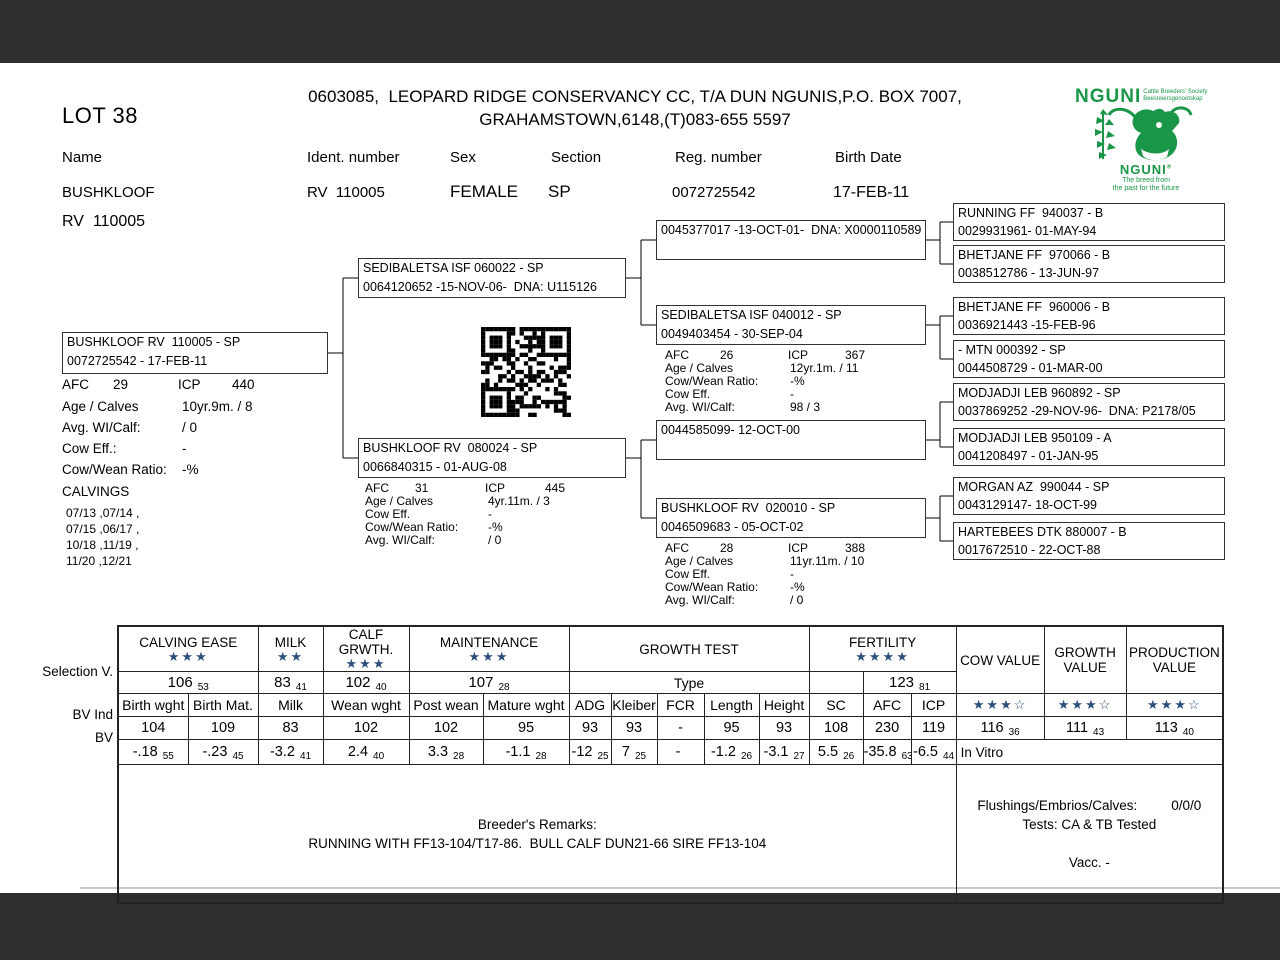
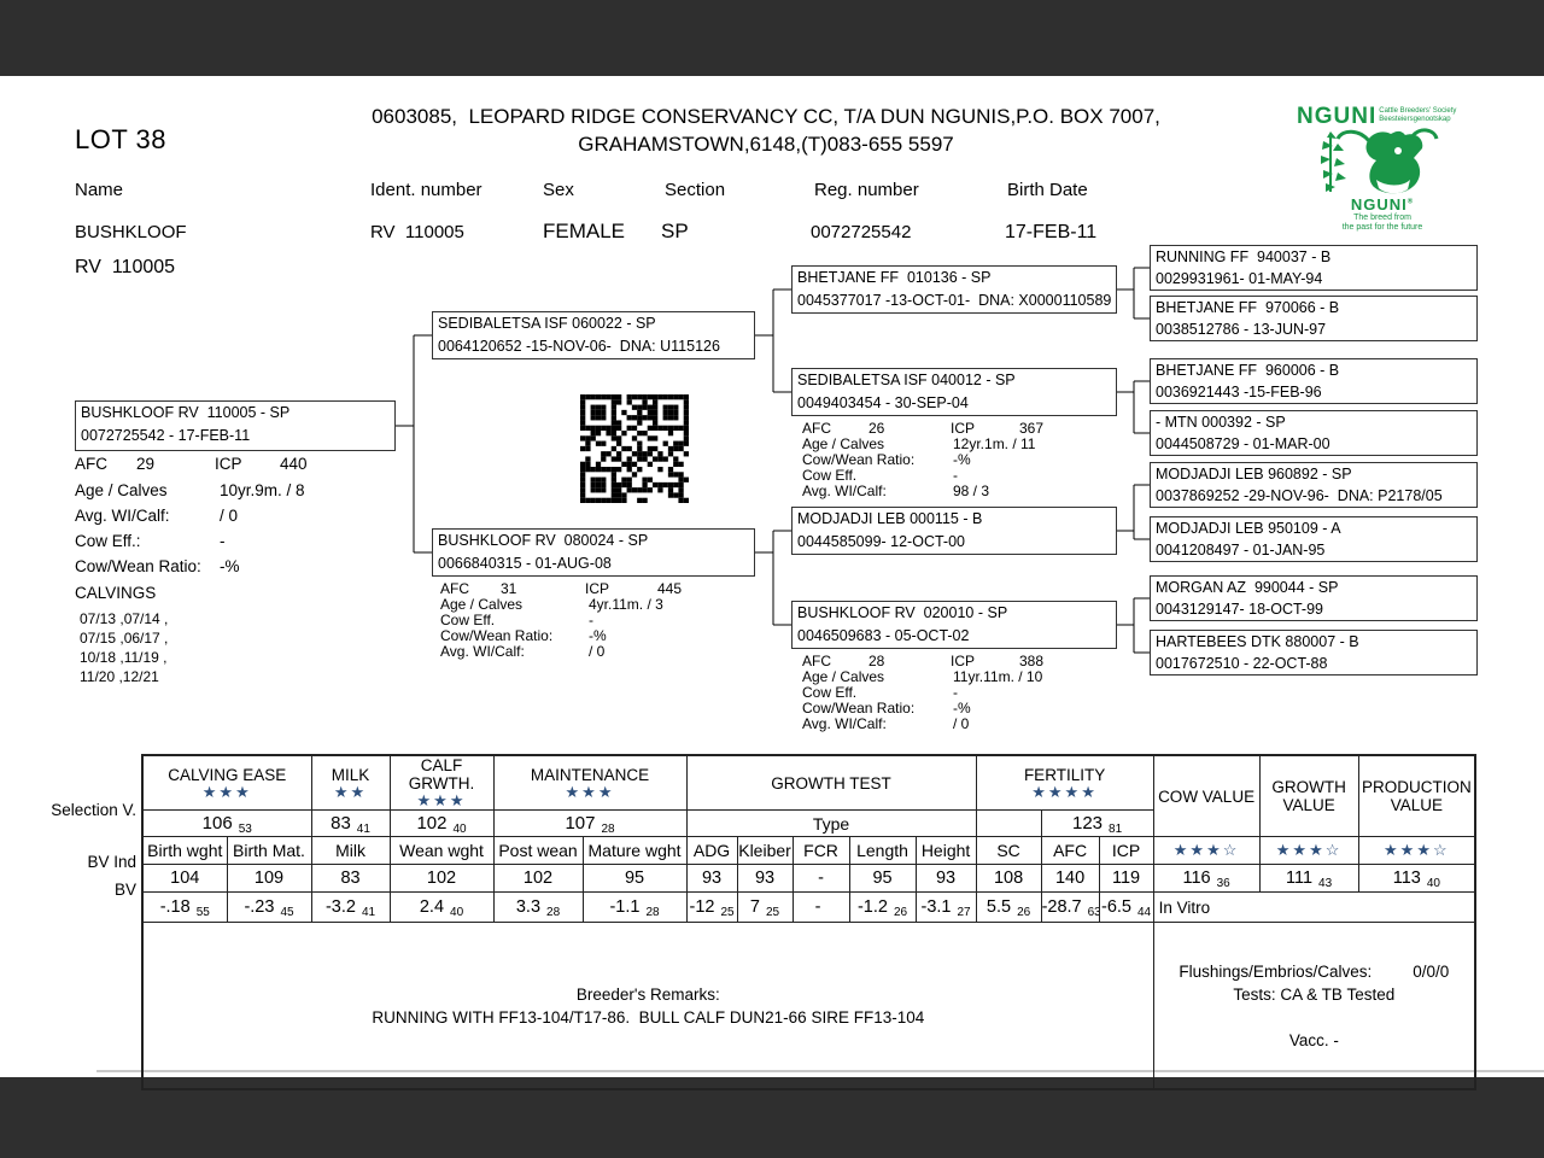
  LOT 38
  0603085, LEOPARD RIDGE CONSERVANCY CC, T/A DUN NGUNIS,P.O. BOX 7007,
  GRAHAMSTOWN,6148,(T)083-655 5597
  Name
  Ident. number
  Sex
  Section
  Reg. number
  Birth Date
  BUSHKLOOF
  RV 110005
  FEMALE
  SP
  0072725542
  17-FEB-11
  RV 110005
  NGUNI
  NGUNI
  BUSHKLOOF RV 110005 - SP
  0072725542 - 17-FEB-11
  AFC
  29
  ICP
  440
  Age / Calves
  10yr.9m. / 8
  Avg. WI/Calf:
  / 0
  Cow Eff.:
  -
  Cow/Wean Ratio:
  -%
  CALVINGS
  07/13 ,07/14 ,
  07/15 ,06/17 ,
  10/18 ,11/19 ,
  11/20 ,12/21
  SEDIBALETSA ISF 060022 - SP
  0064120652 -15-NOV-06- DNA: U115126
  BUSHKLOOF RV 080024 - SP
  0066840315 - 01-AUG-08
  AFC
  31
  ICP
  445
  Age / Calves
  4yr.11m. / 3
  Cow Eff.
  -
  Cow/Wean Ratio:
  -%
  Avg. WI/Calf:
  / 0
+ BHETJANE FF 010136 - SP
  0045377017 -13-OCT-01- DNA: X0000110589
  SEDIBALETSA ISF 040012 - SP
  0049403454 - 30-SEP-04
  AFC
  26
  ICP
  367
  Age / Calves
  12yr.1m. / 11
  Cow/Wean Ratio:
  -%
  Cow Eff.
  -
  Avg. WI/Calf:
  98 / 3
+ MODJADJI LEB 000115 - B
  0044585099- 12-OCT-00
  BUSHKLOOF RV 020010 - SP
  0046509683 - 05-OCT-02
  AFC
  28
  ICP
  388
  Age / Calves
  11yr.11m. / 10
  Cow Eff.
  -
  Cow/Wean Ratio:
  -%
  Avg. WI/Calf:
  / 0
  RUNNING FF 940037 - B
  0029931961- 01-MAY-94
  BHETJANE FF 970066 - B
  0038512786 - 13-JUN-97
  BHETJANE FF 960006 - B
  0036921443 -15-FEB-96
  - MTN 000392 - SP
  0044508729 - 01-MAR-00
  MODJADJI LEB 960892 - SP
  0037869252 -29-NOV-96- DNA: P2178/05
  MODJADJI LEB 950109 - A
  0041208497 - 01-JAN-95
  MORGAN AZ 990044 - SP
  0043129147- 18-OCT-99
  HARTEBEES DTK 880007 - B
  0017672510 - 22-OCT-88
  Selection V.
  BV Ind
  BV
  CALVING EASE★★★	MILK★★	CALF GRWTH.★★★	MAINTENANCE★★★	GROWTH TEST	FERTILITY★★★★	COW VALUE	GROWTH VALUE	PRODUCTION VALUE
  106 53	83 41	102 40	107 28	Type		123 81
  Birth wght	Birth Mat.	Milk	Wean wght	Post wean	Mature wght	ADG	Kleiber	FCR	Length	Height	SC	AFC	ICP	★★★☆	★★★☆	★★★☆
- 104	109	83	102	102	95	93	93	-	95	93	108	230	119	116 36	111 43	113 40
+ 104	109	83	102	102	95	93	93	-	95	93	108	140	119	116 36	111 43	113 40
- -.18 55	-.23 45	-3.2 41	2.4 40	3.3 28	-1.1 28	-12 25	7 25	-	-1.2 26	-3.1 27	5.5 26	-35.8 63	-6.5 44	In Vitro
+ -.18 55	-.23 45	-3.2 41	2.4 40	3.3 28	-1.1 28	-12 25	7 25	-	-1.2 26	-3.1 27	5.5 26	-28.7 63	-6.5 44	In Vitro
  Breeder's Remarks: RUNNING WITH FF13-104/T17-86. BULL CALF DUN21-66 SIRE FF13-104	Flushings/Embrios/Calves: 0/0/0 Tests: CA & TB Tested Vacc. -
